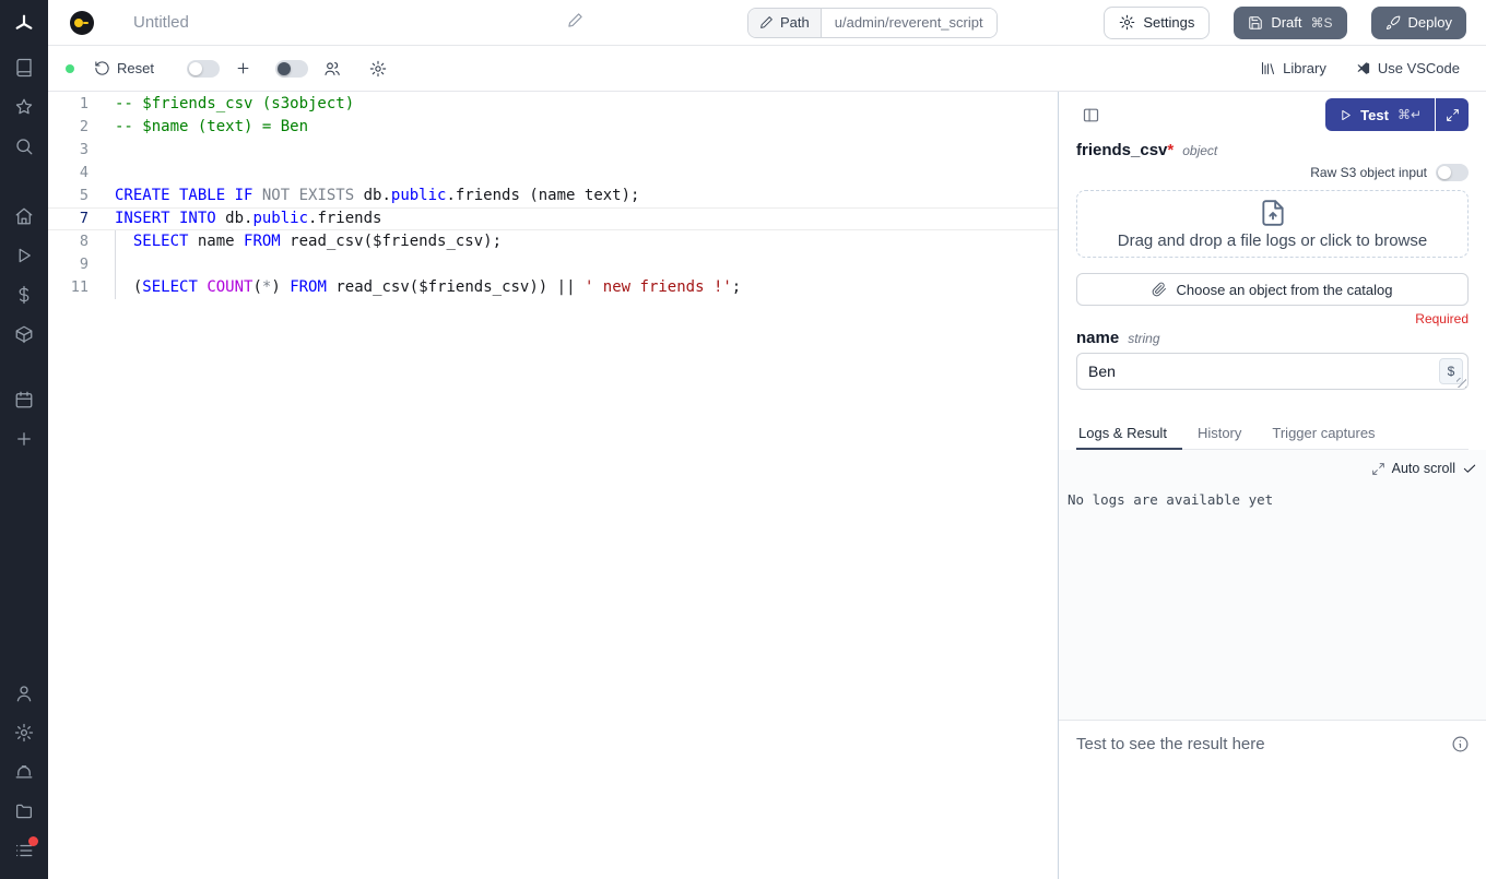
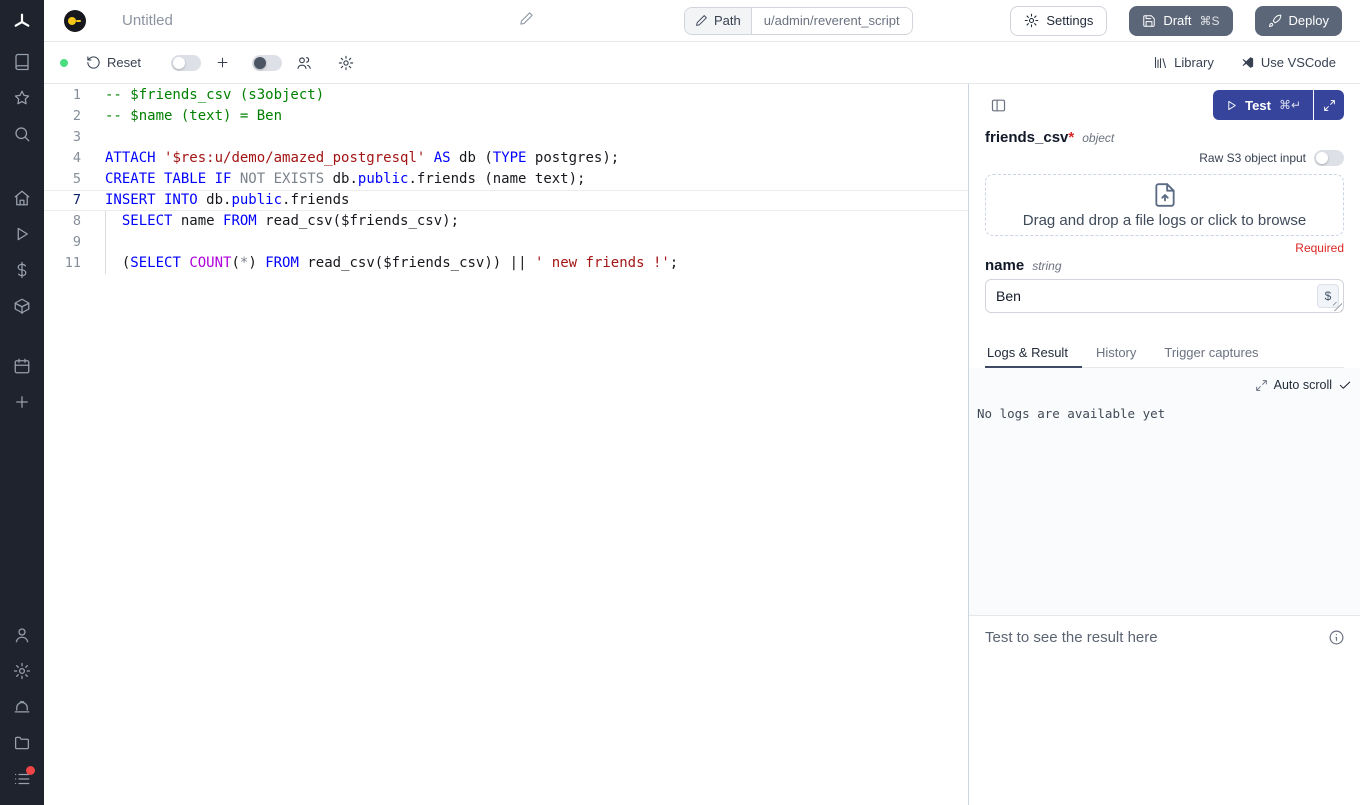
  Untitled
  Path
  u/admin/reverent_script
  Settings
  Draft
  ⌘S
  Deploy
  Reset
  Library
  Use VSCode
  1
  -- $friends_csv (s3object)
  2
  -- $name (text) = Ben
  3
  4
+ ATTACH '$res:u/demo/amazed_postgresql' AS db (TYPE postgres);
  5
  CREATE TABLE IF NOT EXISTS db.public.friends (name text);
  7
  INSERT INTO db.public.friends
  8
  SELECT name FROM read_csv($friends_csv);
  9
  11
  (SELECT COUNT(*) FROM read_csv($friends_csv)) || ' new friends !';
  Test
  ⌘↵
  friends_csv*
  object
  Raw S3 object input
  Drag and drop a file logs or click to browse
- Choose an object from the catalog
  Required
  name
  string
  Ben
  $
  Logs & Result
  History
  Trigger captures
  Auto scroll
  No logs are available yet
  Test to see the result here
